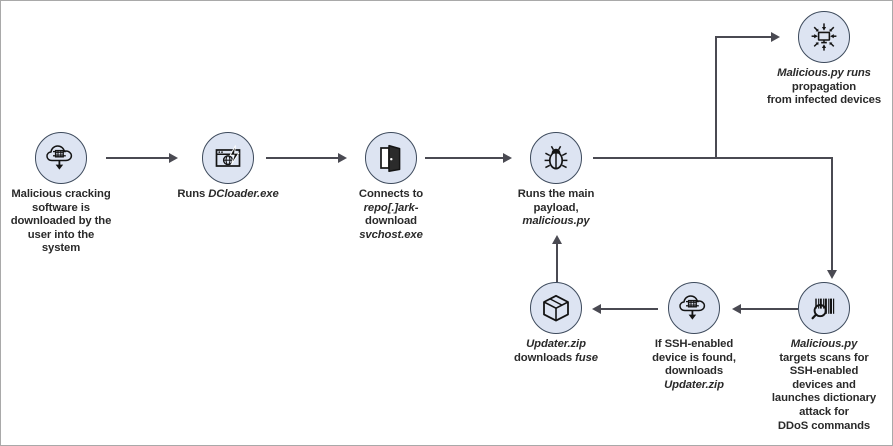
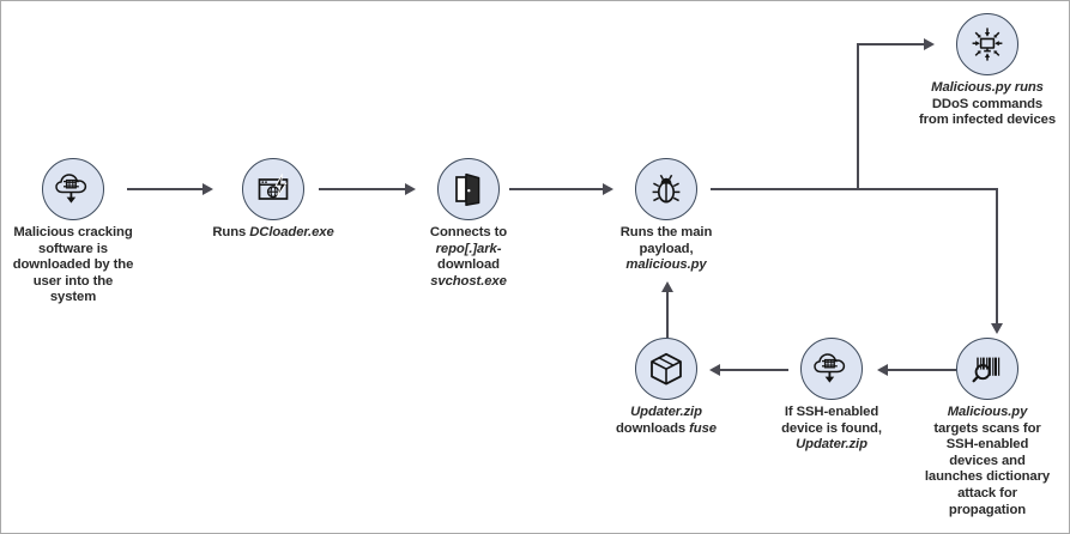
  Malicious cracking
  software is
  downloaded by the
  user into the
  system
  Runs DCloader.exe
  Connects to
  repo[.]ark-
  download
  svchost.exe
  Runs the main
  payload,
  malicious.py
  Malicious.py runs
- propagation
+ DDoS commands
  from infected devices
  Malicious.py
  targets scans for
  SSH-enabled
  devices and
  launches dictionary
  attack for
- DDoS commands
+ propagation
  If SSH-enabled
  device is found,
- downloads
  Updater.zip
  Updater.zip
  downloads fuse
